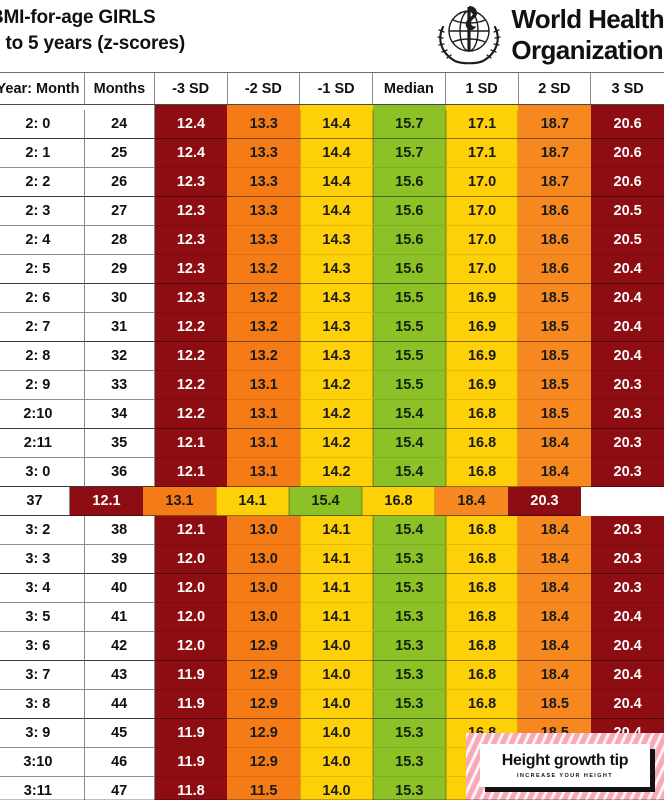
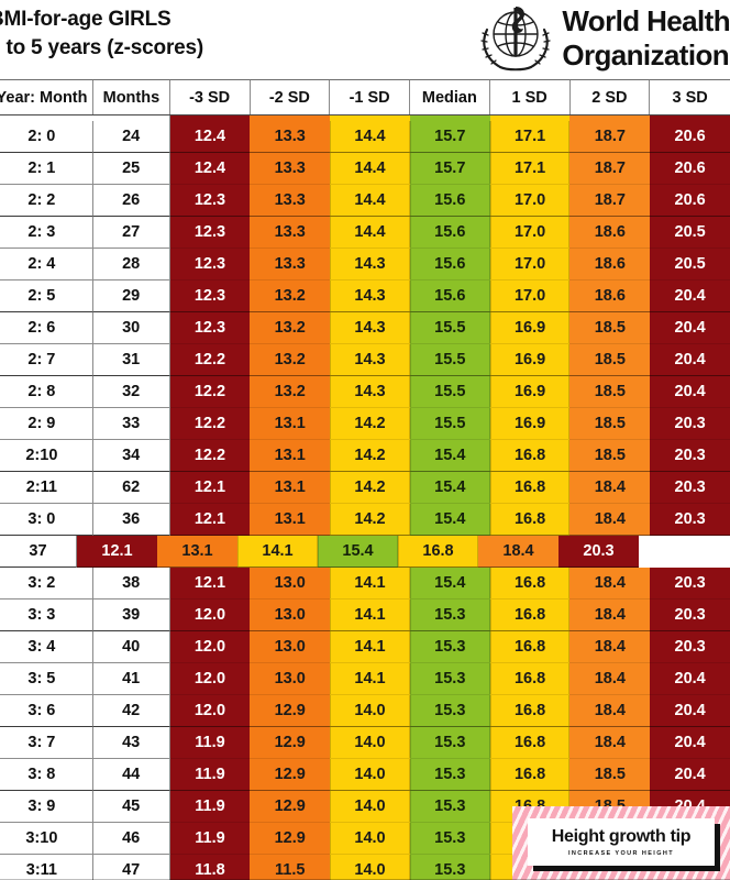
  MI-for-age GIRLS
  to 5 years (z-scores)
  World Health
  Organization
  Year: Month
  Months
  -3 SD
  -2 SD
  -1 SD
  Median
  1 SD
  2 SD
  3 SD
  2: 0
  24
  12.4
  13.3
  14.4
  15.7
  17.1
  18.7
  20.6
  2: 1
  25
  12.4
  13.3
  14.4
  15.7
  17.1
  18.7
  20.6
  2: 2
  26
  12.3
  13.3
  14.4
  15.6
  17.0
  18.7
  20.6
  2: 3
  27
  12.3
  13.3
  14.4
  15.6
  17.0
  18.6
  20.5
  2: 4
  28
  12.3
  13.3
  14.3
  15.6
  17.0
  18.6
  20.5
  2: 5
  29
  12.3
  13.2
  14.3
  15.6
  17.0
  18.6
  20.4
  2: 6
  30
  12.3
  13.2
  14.3
  15.5
  16.9
  18.5
  20.4
  2: 7
  31
  12.2
  13.2
  14.3
  15.5
  16.9
  18.5
  20.4
  2: 8
  32
  12.2
  13.2
  14.3
  15.5
  16.9
  18.5
  20.4
  2: 9
  33
  12.2
  13.1
  14.2
  15.5
  16.9
  18.5
  20.3
  2:10
  34
  12.2
  13.1
  14.2
  15.4
  16.8
  18.5
  20.3
  2:11
- 35
+ 62
  12.1
  13.1
  14.2
  15.4
  16.8
  18.4
  20.3
  3: 0
  36
  12.1
  13.1
  14.2
  15.4
  16.8
  18.4
  20.3
  37
  12.1
  13.1
  14.1
  15.4
  16.8
  18.4
  20.3
  3: 2
  38
  12.1
  13.0
  14.1
  15.4
  16.8
  18.4
  20.3
  3: 3
  39
  12.0
  13.0
  14.1
  15.3
  16.8
  18.4
  20.3
  3: 4
  40
  12.0
  13.0
  14.1
  15.3
  16.8
  18.4
  20.3
  3: 5
  41
  12.0
  13.0
  14.1
  15.3
  16.8
  18.4
  20.4
  3: 6
  42
  12.0
  12.9
  14.0
  15.3
  16.8
  18.4
  20.4
  3: 7
  43
  11.9
  12.9
  14.0
  15.3
  16.8
  18.4
  20.4
  3: 8
  44
  11.9
  12.9
  14.0
  15.3
  16.8
  18.5
  20.4
  3: 9
  45
  11.9
  12.9
  14.0
  15.3
  3:10
  46
  11.9
  12.9
  14.0
  15.3
  3:11
  47
  11.8
  11.5
  14.0
  15.3
  Height growth tip
